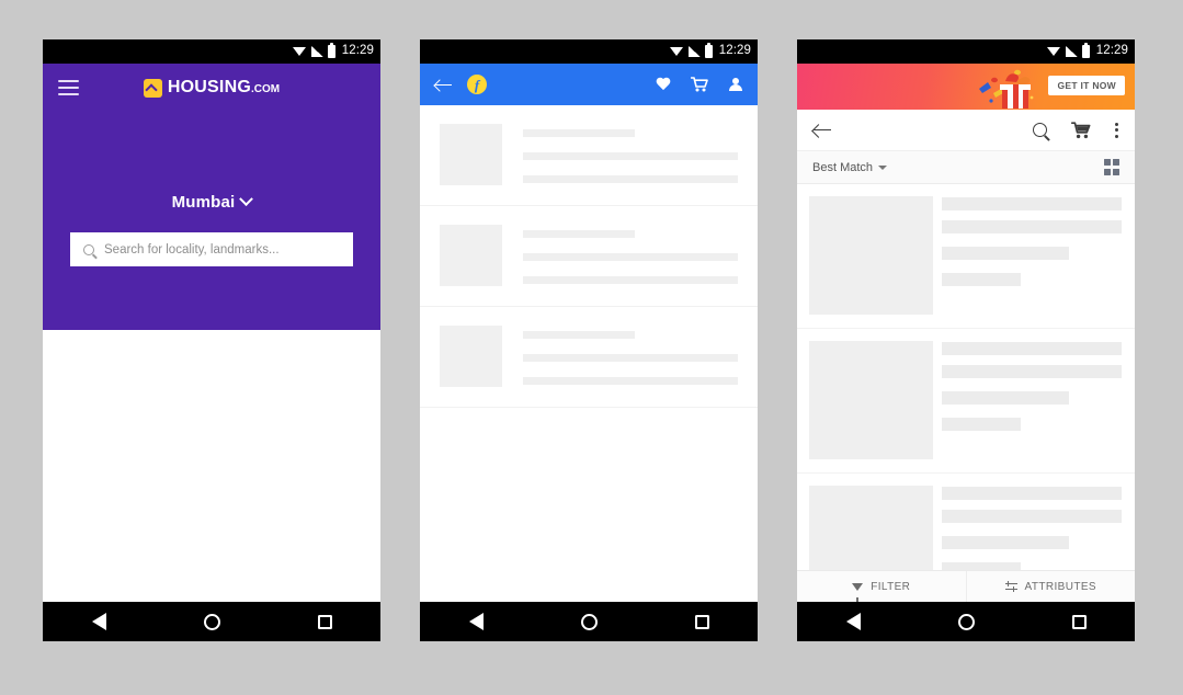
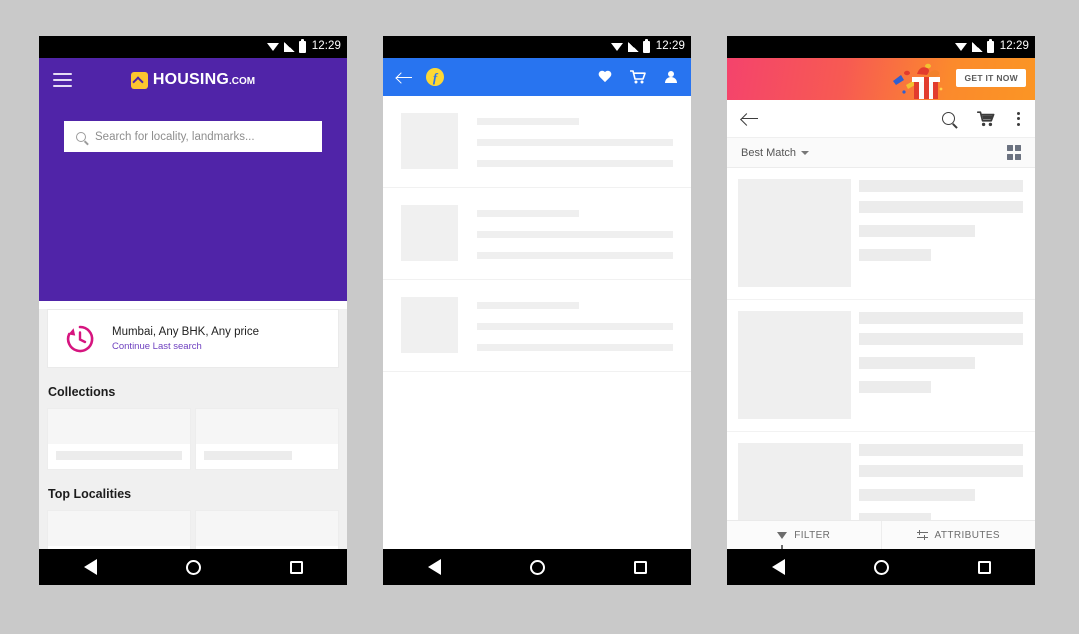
  12:29
  HOUSING.COM
- Mumbai
  Search for locality, landmarks...
+ Mumbai, Any BHK, Any price
+ Continue Last search
+ Collections
+ Top Localities
  12:29
  f
  12:29
  GET IT NOW
  Best Match
  FILTER
  ATTRIBUTES
